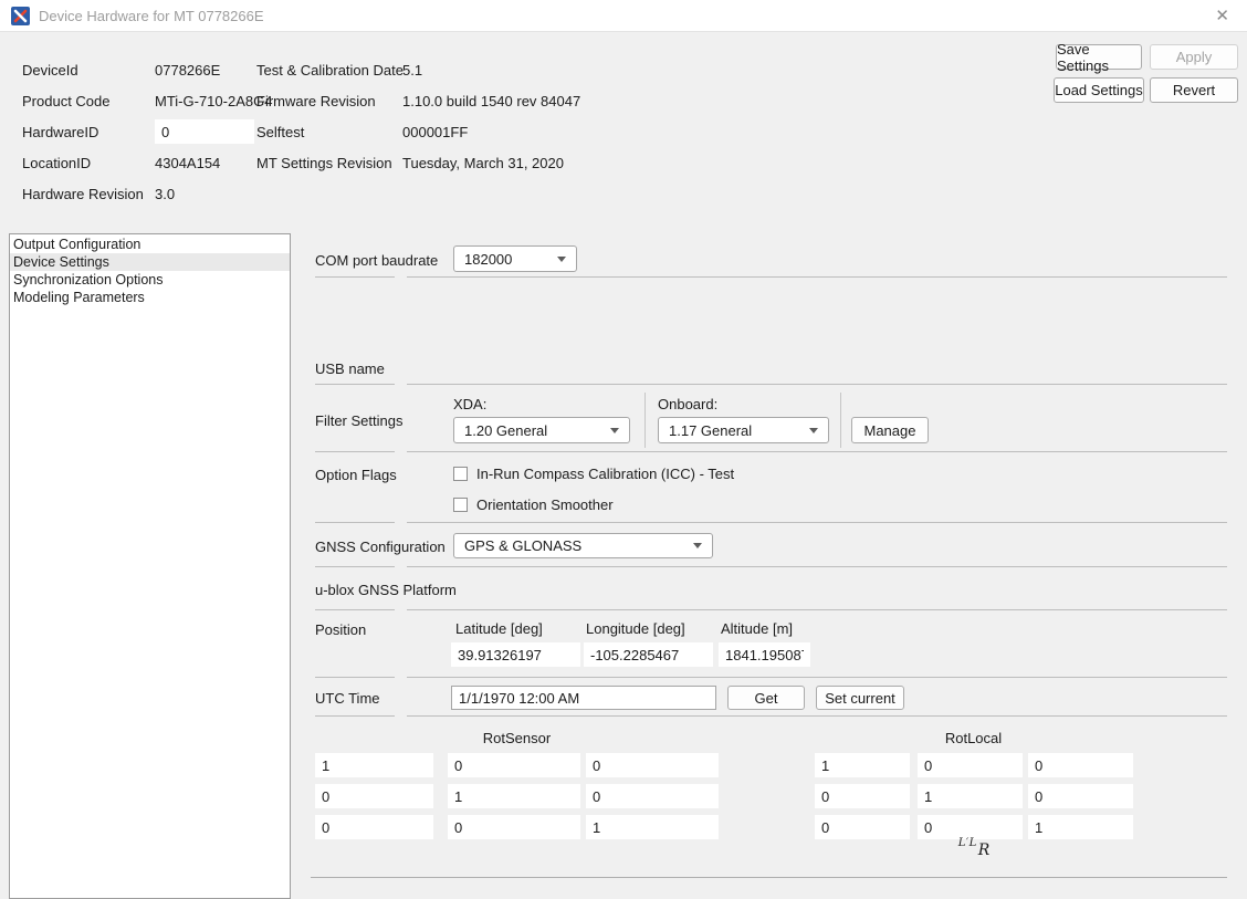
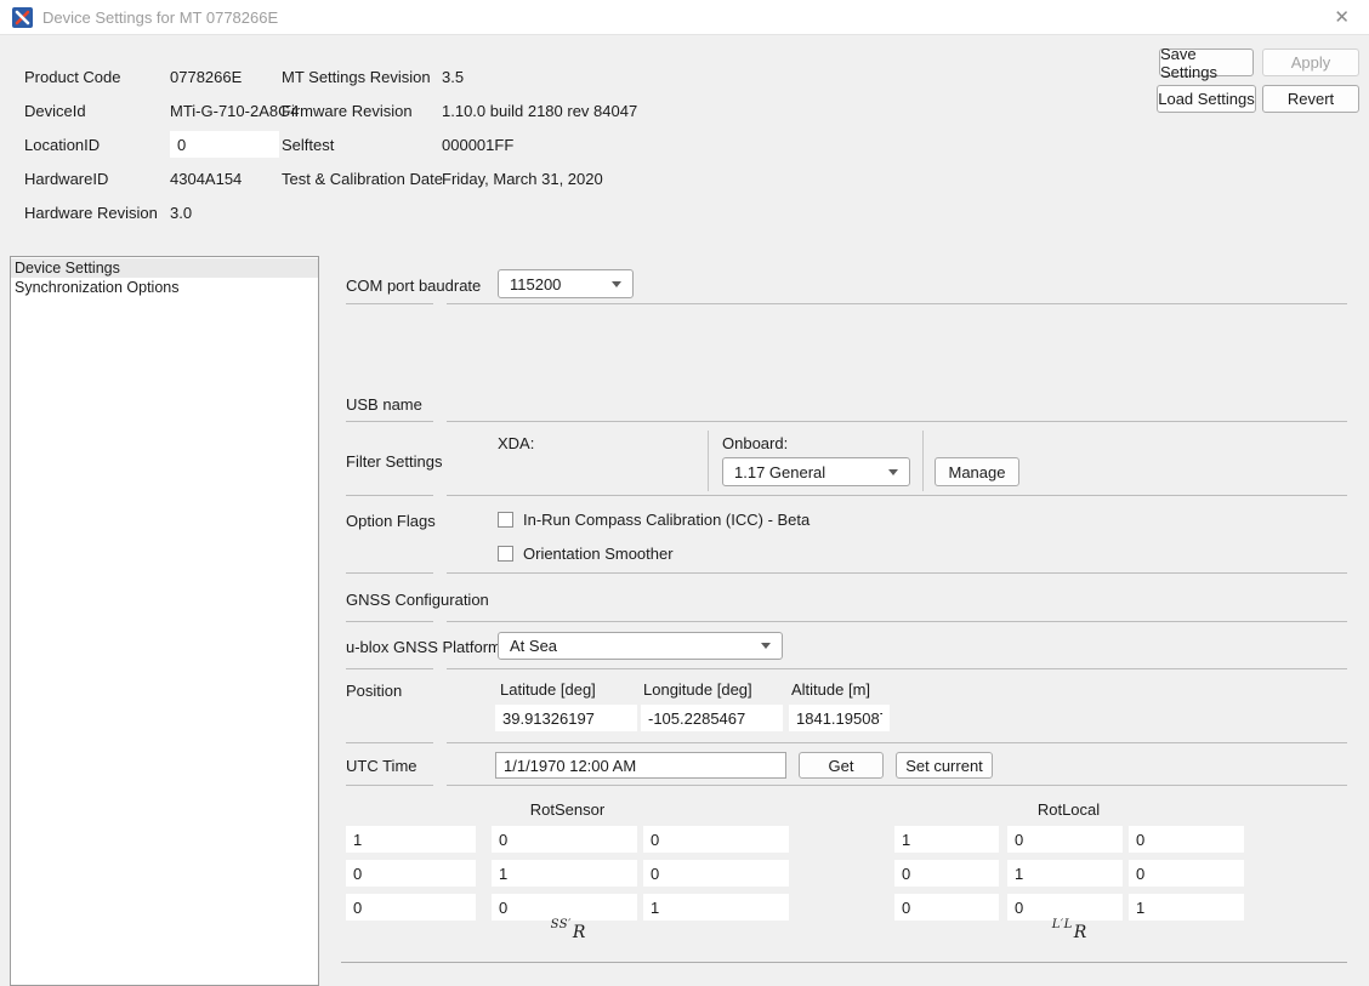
- Device Hardware for MT 0778266E
+ Device Settings for MT 0778266E
  ✕
- DeviceId
+ Product Code
  0778266E
- Product Code
+ DeviceId
  MTi-G-710-2A8G4
- HardwareID
+ LocationID
  0
- LocationID
+ HardwareID
  4304A154
  Hardware Revision
  3.0
- Test & Calibration Date
+ MT Settings Revision
- 5.1
+ 3.5
  Firmware Revision
- 1.10.0 build 1540 rev 84047
+ 1.10.0 build 2180 rev 84047
  Selftest
  000001FF
- MT Settings Revision
+ Test & Calibration Date
- Tuesday, March 31, 2020
+ Friday, March 31, 2020
  Save Settings
  Apply
  Load Settings
  Revert
- Output Configuration
  Device Settings
  Synchronization Options
- Modeling Parameters
  COM port baudrate
- 182000
+ 115200
  USB name
  Filter Settings
  XDA:
- 1.20 General
  Onboard:
  1.17 General
  Manage
  Option Flags
- In-Run Compass Calibration (ICC) - Test
+ In-Run Compass Calibration (ICC) - Beta
  Orientation Smoother
  GNSS Configuration
- GPS & GLONASS
  u-blox GNSS Platform
+ At Sea
  Position
  Latitude [deg]
  Longitude [deg]
  Altitude [m]
  39.91326197
  -105.2285467
  1841.19508
  UTC Time
  1/1/1970 12:00 AM
  Get
  Set current
  RotSensor
  1
  0
  0
  0
  1
  0
  0
  0
  1
+ SS′R
  RotLocal
  1
  0
  0
  0
  1
  0
  0
  0
  1
  L′LR
